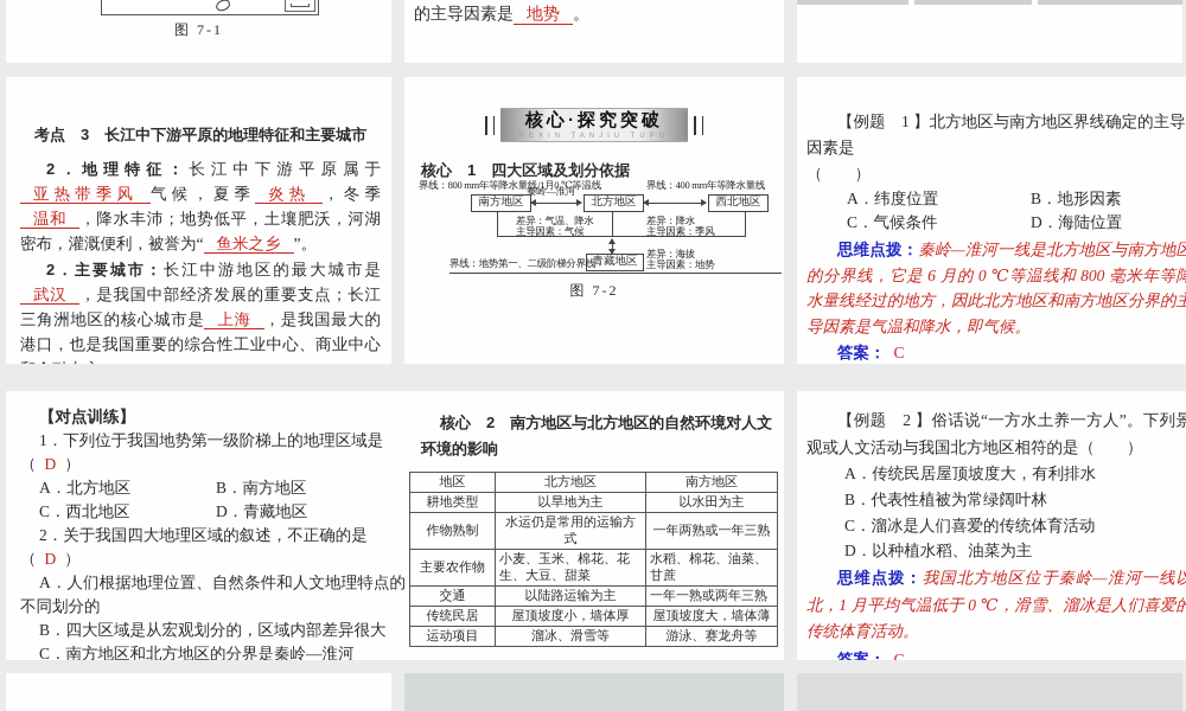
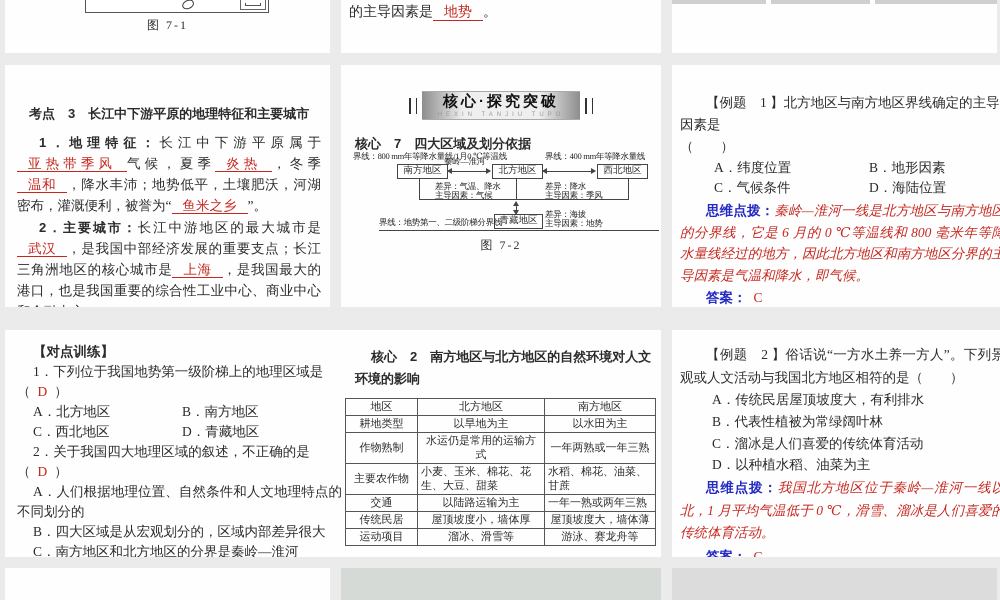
  图 7-1
  的主导因素是 地势 。
  考点 3 长江中下游平原的地理特征和主要城市
- 2．地理特征：长江中下游平原属于亚热带季风 气候，夏季 炎热 ，冬季温和 ，降水丰沛；地势低平，土壤肥沃，河湖密布，灌溉便利，被誉为“ 鱼米之乡 ”。
+ 1．地理特征：长江中下游平原属于亚热带季风 气候，夏季 炎热 ，冬季温和 ，降水丰沛；地势低平，土壤肥沃，河湖密布，灌溉便利，被誉为“ 鱼米之乡 ”。
  2．主要城市：长江中游地区的最大城市是武汉 ，是我国中部经济发展的重要支点；长江三角洲地区的核心城市是 上海 ，是我国最大的港口，也是我国重要的综合性工业中心、商业中心
  核心·探究突破
- 核心 1 四大区域及划分依据
+ 核心 7 四大区域及划分依据
  界线：800 mm年等降水量线/1月0 ℃等温线
  界线：400 mm年等降水量线
  秦岭—淮河
  南方地区
  北方地区
  西北地区
  差异：气温、降水
  主导因素：气候
  差异：降水
  主导因素：季风
  青藏地区
  界线：地势第一、二级阶梯分界线
  差异：海拔
  主导因素：地势
  图 7-2
  【例题 1 】北方地区与南方地区界线确定的主导因素是
  （ ）
  A．纬度位置 B．地形因素
  C．气候条件 D．海陆位置
  思维点拨：秦岭—淮河一线是北方地区与南方地区的分界线，它是 6 月的 0 ℃等温线和 800 毫米年等降水量线经过的地方，因此北方地区和南方地区分界的主导因素是气温和降水，即气候。
  答案： C
  【对点训练】
  1．下列位于我国地势第一级阶梯上的地理区域是（ D ）
  A．北方地区 B．南方地区
  C．西北地区 D．青藏地区
  2．关于我国四大地理区域的叙述，不正确的是（ D ）
  A．人们根据地理位置、自然条件和人文地理特点的不同划分的
  B．四大区域是从宏观划分的，区域内部差异很大
  C．南方地区和北方地区的分界是秦岭—淮河
  核心 2 南方地区与北方地区的自然环境对人文环境的影响
  地区	北方地区	南方地区
  耕地类型	以旱地为主	以水田为主
  作物熟制	水运仍是常用的运输方式	一年两熟或一年三熟
  主要农作物	小麦、玉米、棉花、花生、大豆、甜菜	水稻、棉花、油菜、甘蔗
  交通	以陆路运输为主	一年一熟或两年三熟
  传统民居	屋顶坡度小，墙体厚	屋顶坡度大，墙体薄
  运动项目	溜冰、滑雪等	游泳、赛龙舟等
  【例题 2 】俗话说“一方水土养一方人”。下列景观或人文活动与我国北方地区相符的是（ ）
  A．传统民居屋顶坡度大，有利排水
  B．代表性植被为常绿阔叶林
  C．溜冰是人们喜爱的传统体育活动
  D．以种植水稻、油菜为主
  思维点拨：我国北方地区位于秦岭—淮河一线以北，1 月平均气温低于 0 ℃，滑雪、溜冰是人们喜爱的传统体育活动。
  答案： C
